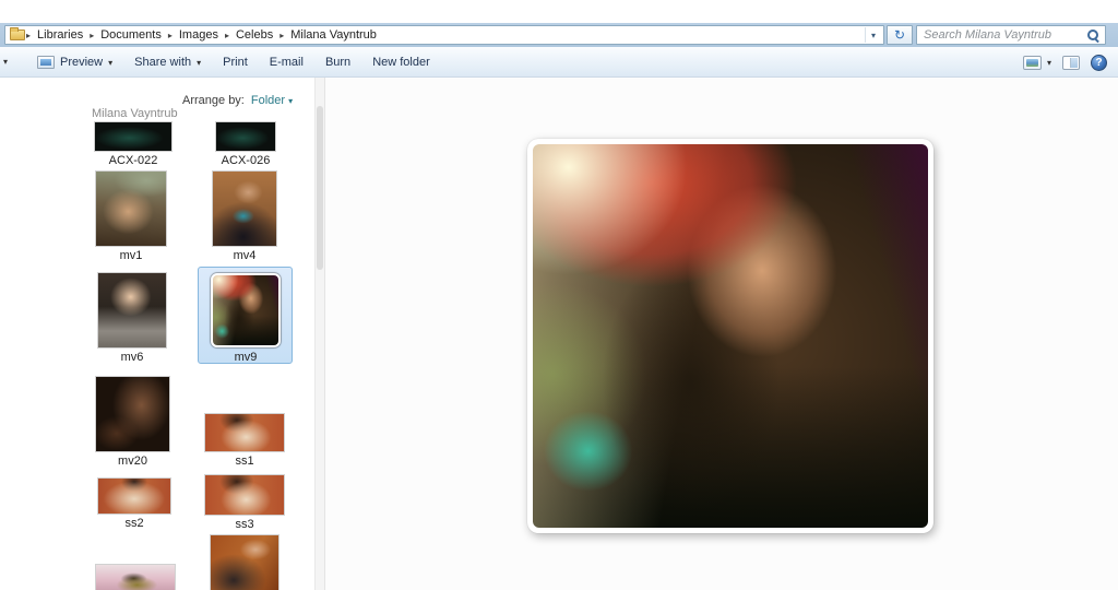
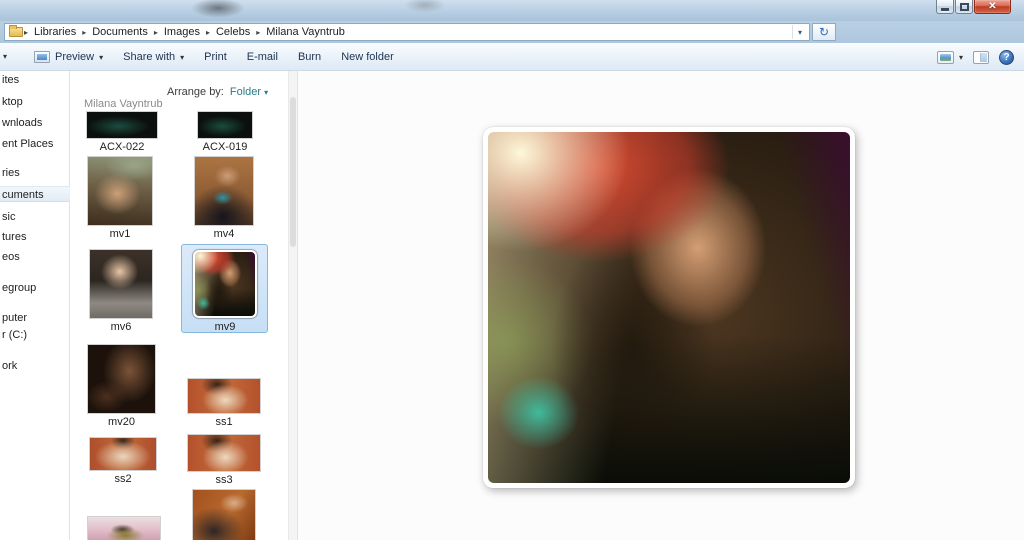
+ ✕
  ▸
  Libraries
  ▸
  Documents
  ▸
  Images
  ▸
  Celebs
  ▸
  Milana Vayntrub
  ▾
  ↻
- Search Milana Vayntrub
  ▾
  Preview
  ▾
  Share with
  ▾
  Print
  E-mail
  Burn
  New folder
  ▾
  ?
+ ites
+ ktop
+ wnloads
+ ent Places
+ ries
+ cuments
+ sic
+ tures
+ eos
+ egroup
+ puter
+ r (C:)
+ ork
  Milana Vayntrub
  Arrange by: Folder ▾
  ACX-022
- ACX-026
+ ACX-019
  mv1
  mv4
  mv6
  mv9
  mv20
  ss1
  ss2
  ss3
